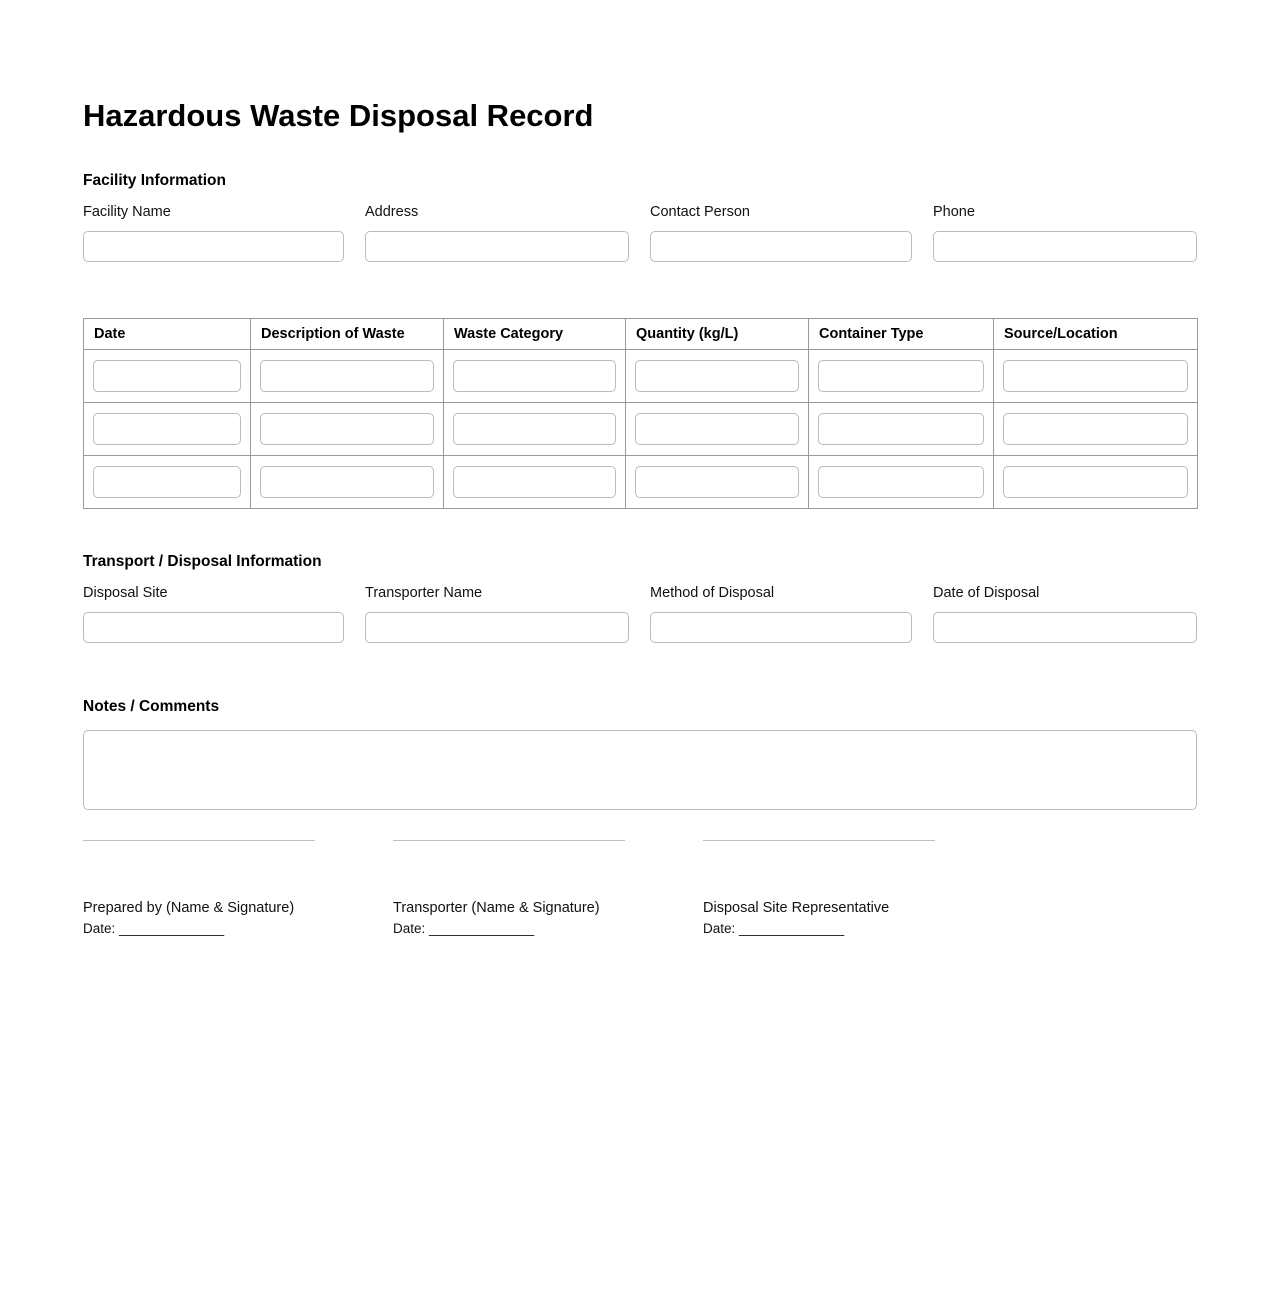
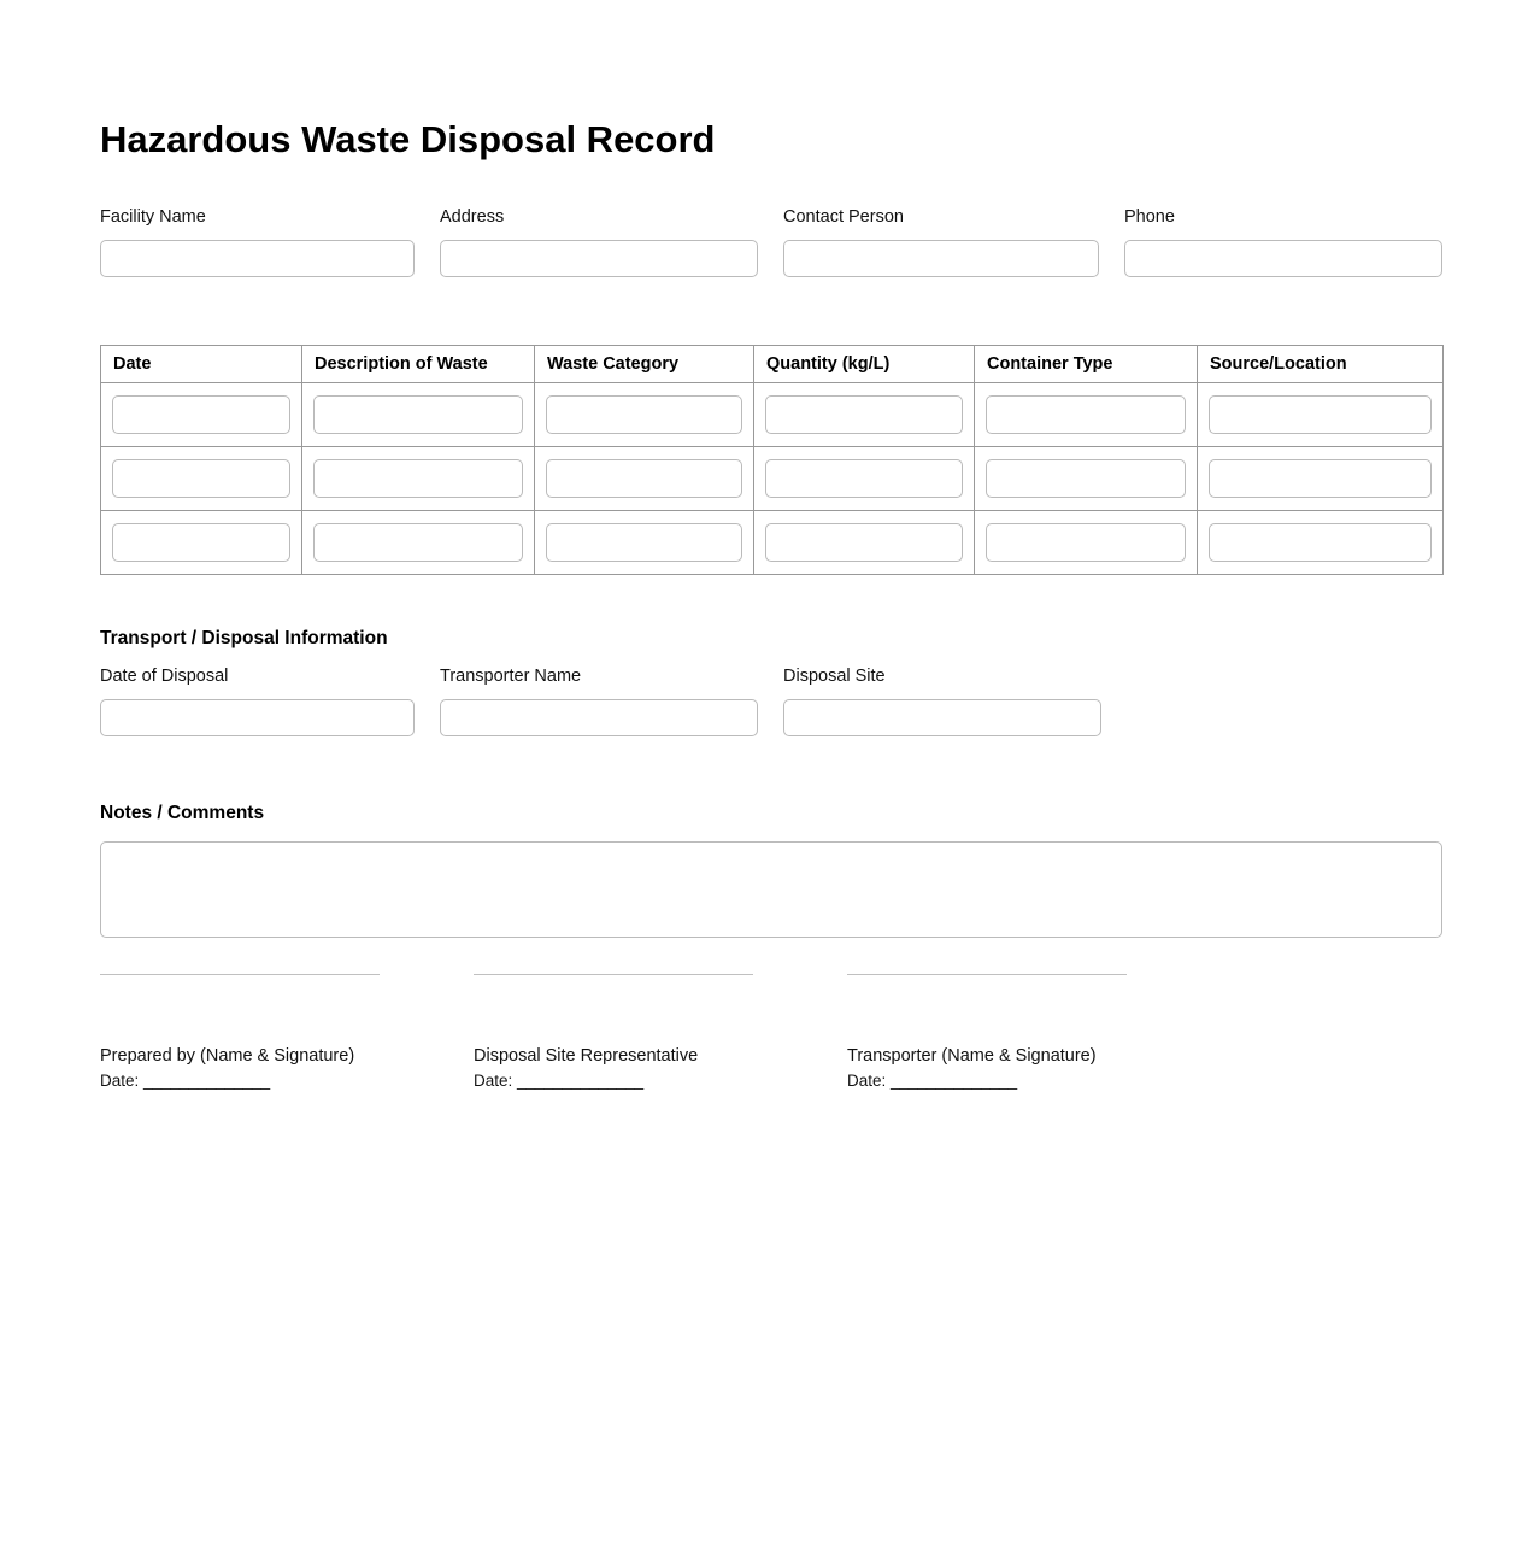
  Hazardous Waste Disposal Record
- Facility Information
  Facility Name
  Address
  Contact Person
  Phone
  Date	Description of Waste	Waste Category	Quantity (kg/L)	Container Type	Source/Location
  Transport / Disposal Information
- Disposal Site
+ Date of Disposal
  Transporter Name
- Method of Disposal
- Date of Disposal
+ Disposal Site
  Notes / Comments
  Prepared by (Name & Signature)
  Date: ______________
- Transporter (Name & Signature)
+ Disposal Site Representative
  Date: ______________
- Disposal Site Representative
+ Transporter (Name & Signature)
  Date: ______________
